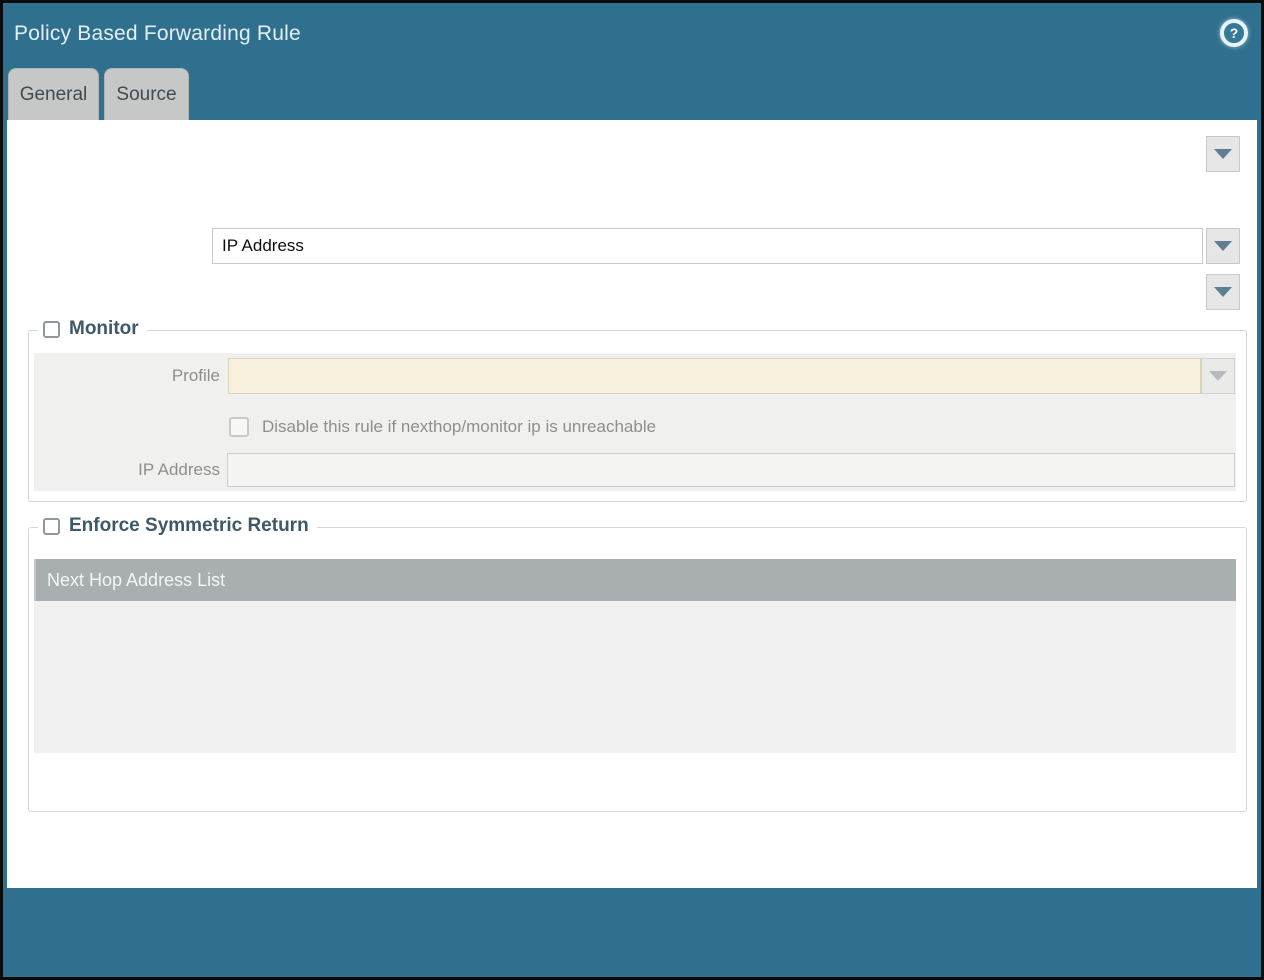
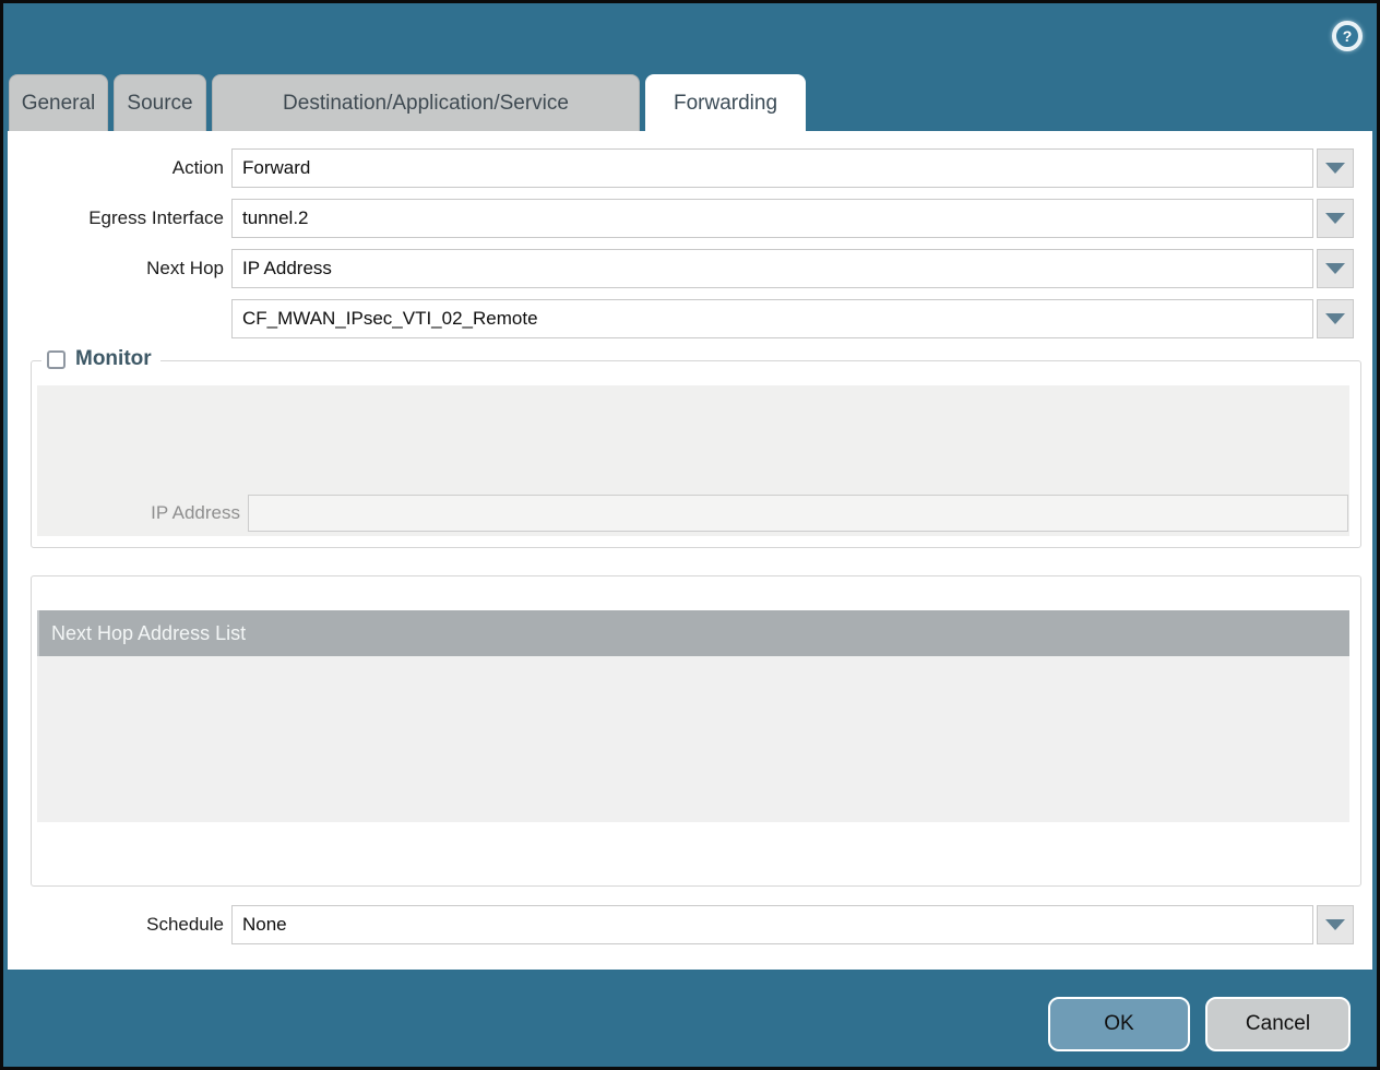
- Policy Based Forwarding Rule
  ?
  General
  Source
+ Destination/Application/Service
+ Forwarding
+ Action
+ Forward
+ Egress Interface
+ tunnel.2
+ Next Hop
  IP Address
+ CF_MWAN_IPsec_VTI_02_Remote
  Monitor
- Profile
- Disable this rule if nexthop/monitor ip is unreachable
  IP Address
- Enforce Symmetric Return
  Next Hop Address List
+ Schedule
+ None
+ OK
+ Cancel
